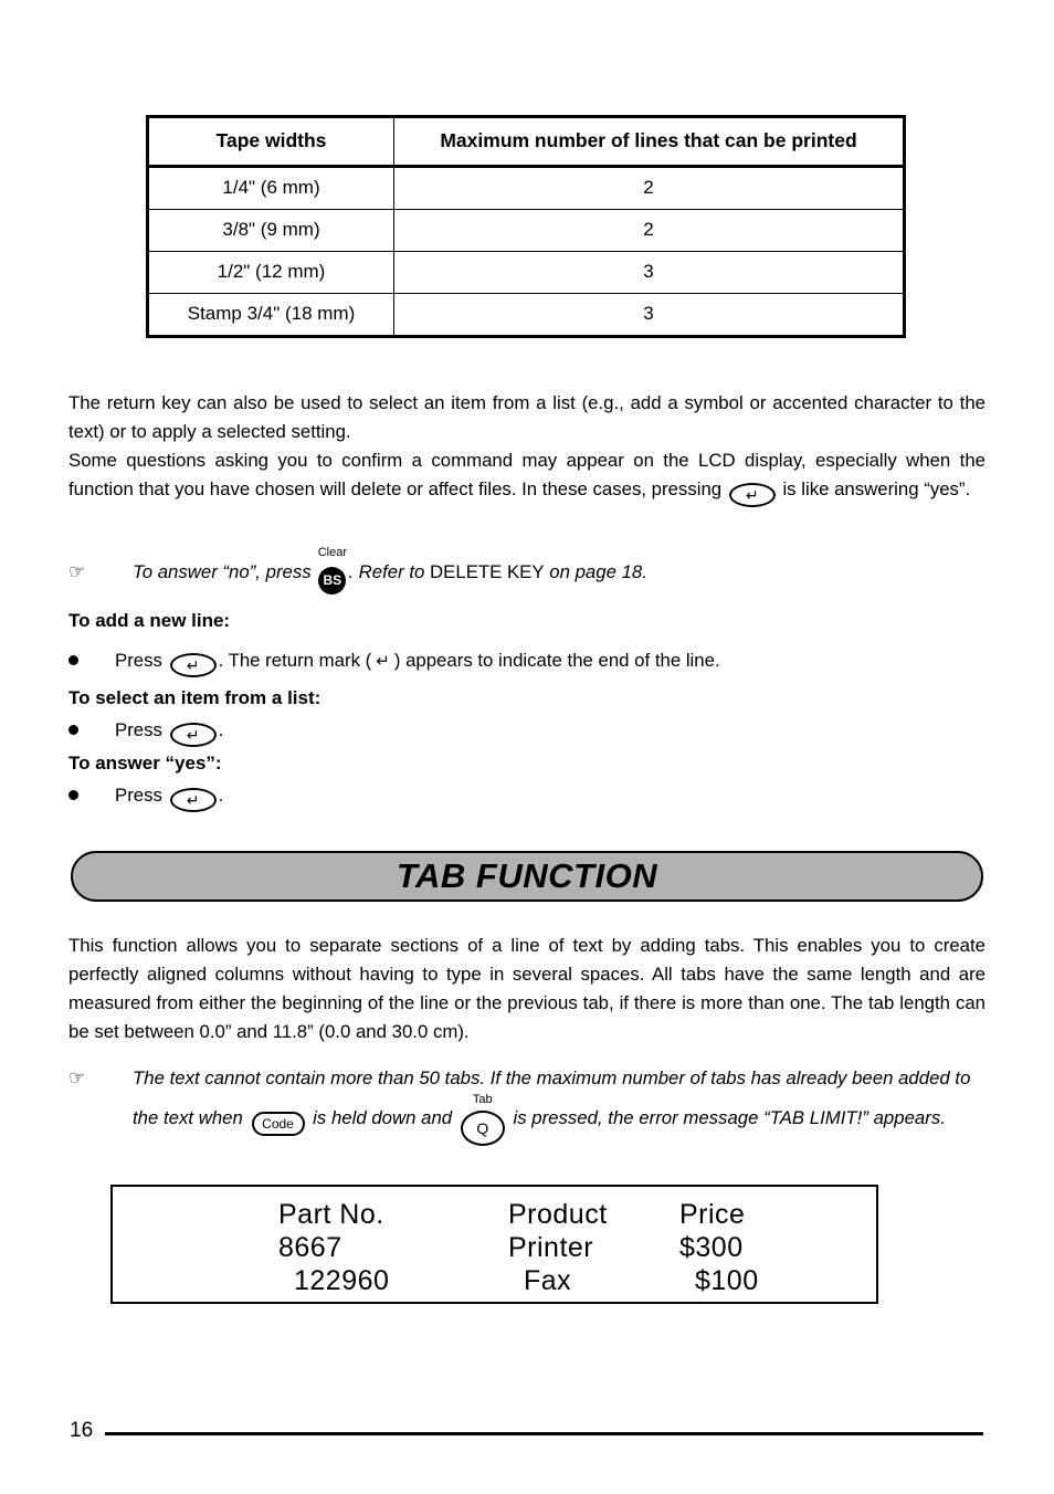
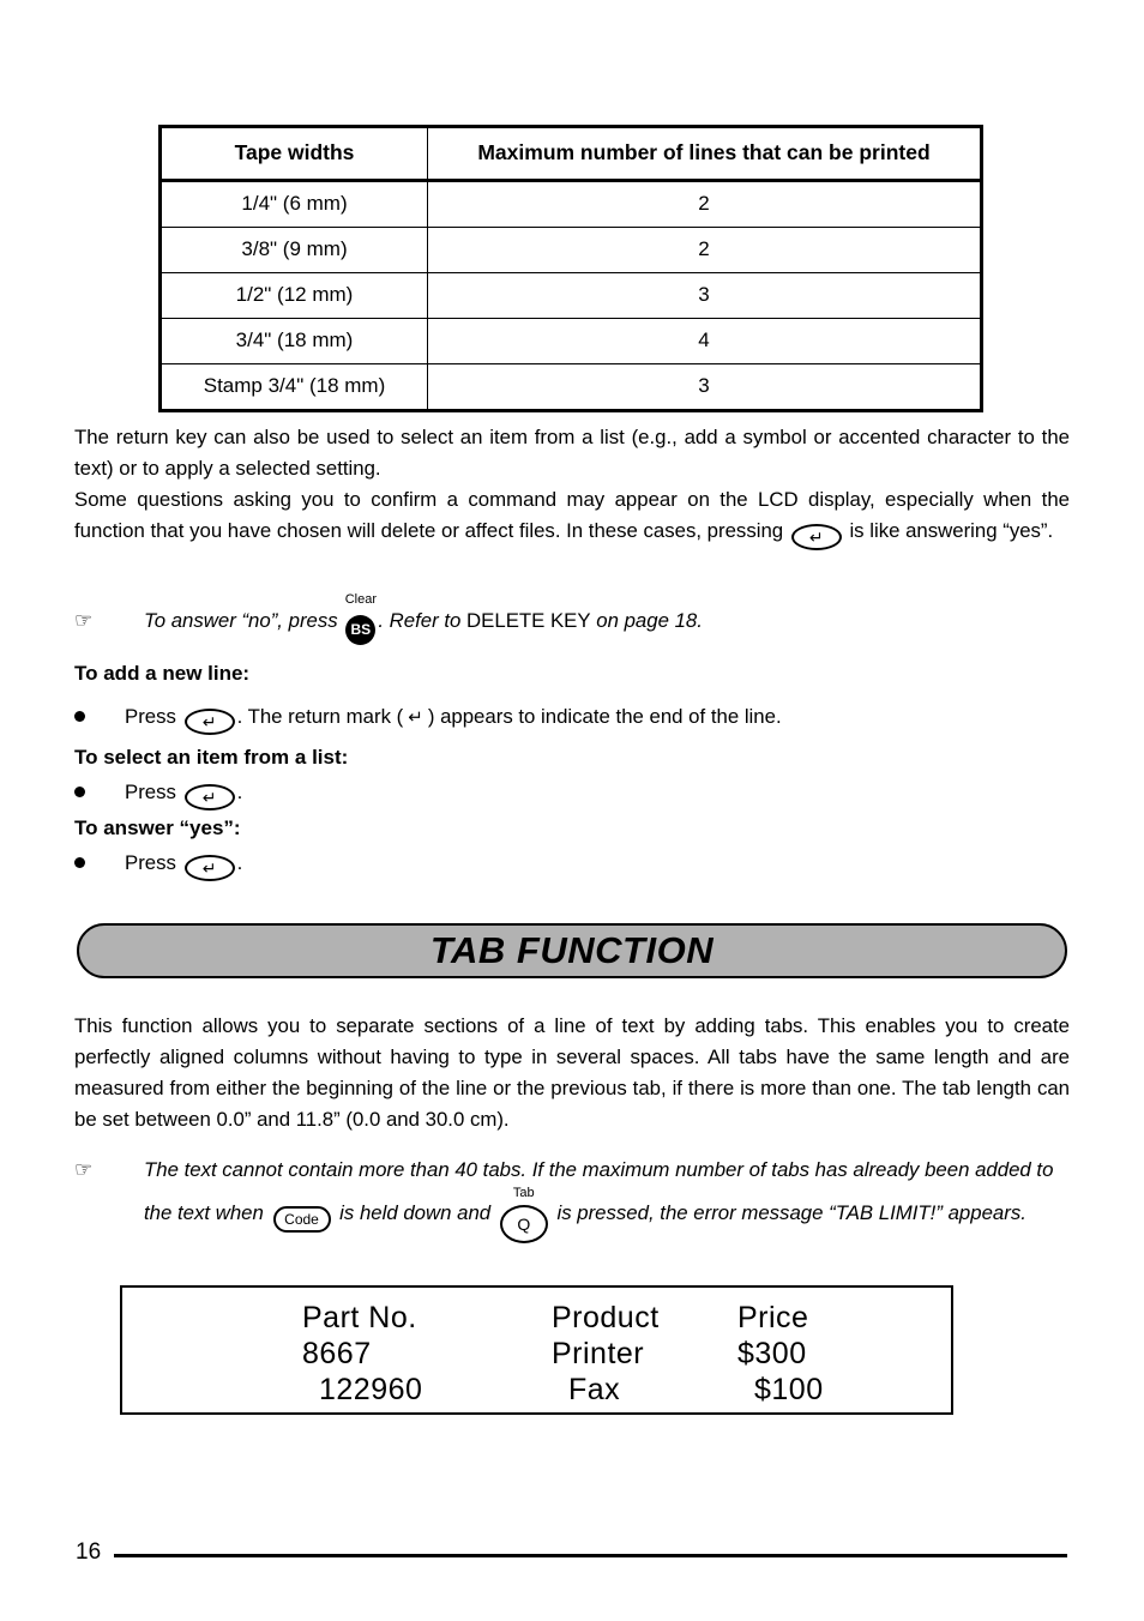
  Tape widths	Maximum number of lines that can be printed
  1/4" (6 mm)	2
  3/8" (9 mm)	2
  1/2" (12 mm)	3
+ 3/4" (18 mm)	4
  Stamp 3/4" (18 mm)	3
  The return key can also be used to select an item from a list (e.g., add a symbol or accented character to the text) or to apply a selected setting.
  Some questions asking you to confirm a command may appear on the LCD display, especially when the function that you have chosen will delete or affect files. In these cases, pressing ↵ is like answering “yes”.
  ☞
  To answer “no”, press
  Clear
  BS. Refer to DELETE KEY on page 18.
  To add a new line:
  Press ↵ . The return mark ( ↵ ) appears to indicate the end of the line.
  To select an item from a list:
  Press ↵ .
  To answer “yes”:
  Press ↵ .
  TAB FUNCTION
  This function allows you to separate sections of a line of text by adding tabs. This enables you to create perfectly aligned columns without having to type in several spaces. All tabs have the same length and are measured from either the beginning of the line or the previous tab, if there is more than one. The tab length can be set between 0.0” and 11.8” (0.0 and 30.0 cm).
  ☞
- The text cannot contain more than 50 tabs. If the maximum number of tabs has already been added to the text when Code is held down and
+ The text cannot contain more than 40 tabs. If the maximum number of tabs has already been added to the text when Code is held down and
  Tab
  Q is pressed, the error message “TAB LIMIT!” appears.
  Part No. Product Price
  8667 Printer $300
  122960 Fax $100
  16
